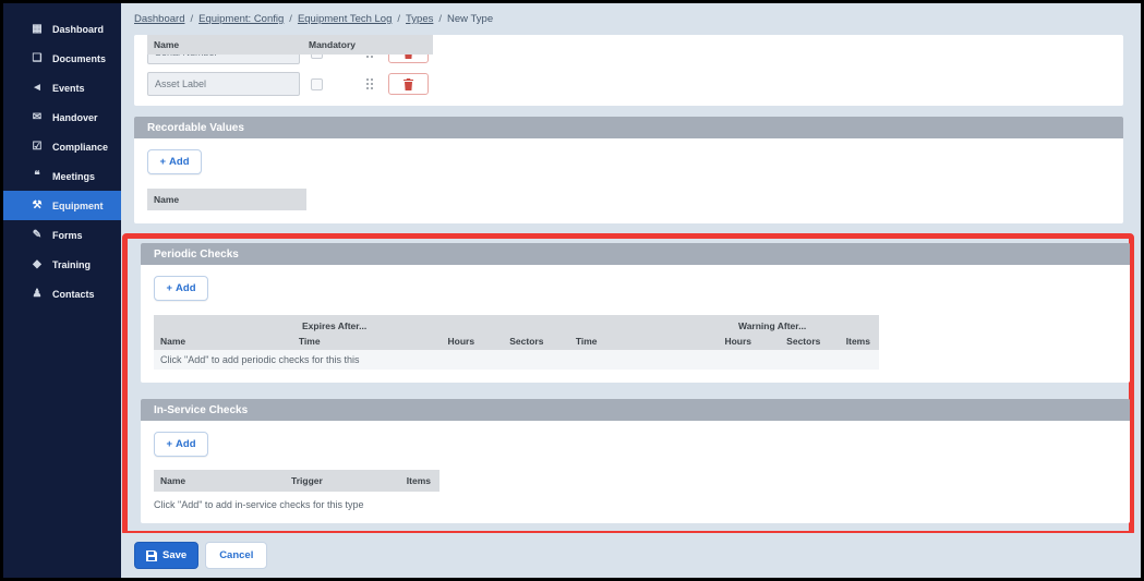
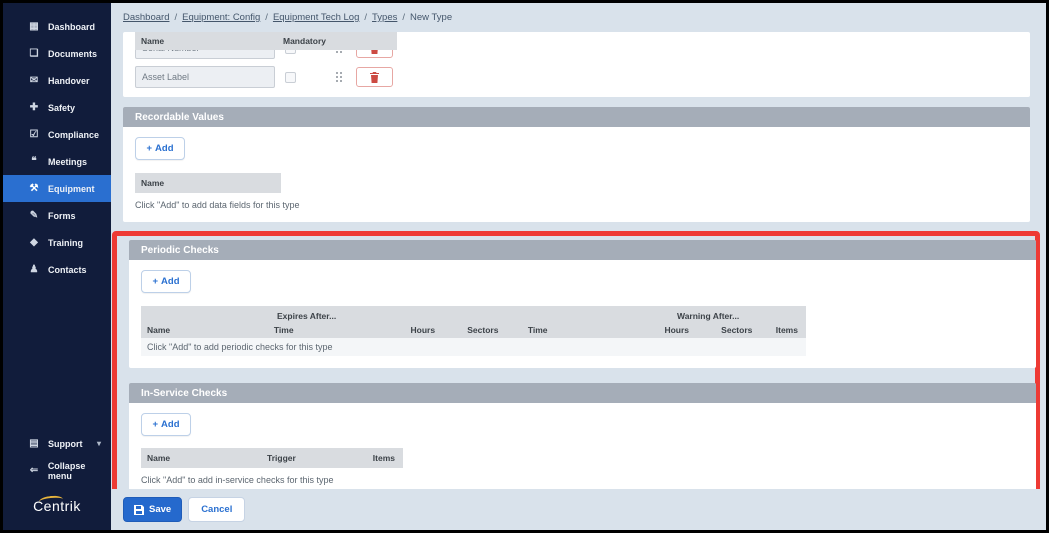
  ▦
  Dashboard
  ❏
  Documents
- ◄
- Events
  ✉
  Handover
+ ✚
+ Safety
  ☑
  Compliance
  ❝
  Meetings
  ⚒
  Equipment
  ✎
  Forms
  ◆
  Training
  ♟
  Contacts
+ ▤
+ Support
+ ▾
+ ⇐
+ Collapse menu
+ Centrik
  Dashboard
  /
  Equipment: Config
  /
  Equipment Tech Log
  /
  Types
  /
  New Type
  Name
  Mandatory
  Asset Label
  Recordable Values
  +
  Add
  Name
+ Click "Add" to add data fields for this type
  Periodic Checks
  +
  Add
  Expires After...
  Warning After...
  Name
  Time
  Hours
  Sectors
  Time
  Hours
  Sectors
  Items
- Click "Add" to add periodic checks for this this
+ Click "Add" to add periodic checks for this type
  In-Service Checks
  +
  Add
  Name
  Trigger
  Items
  Click "Add" to add in-service checks for this type
  Save
  Cancel
